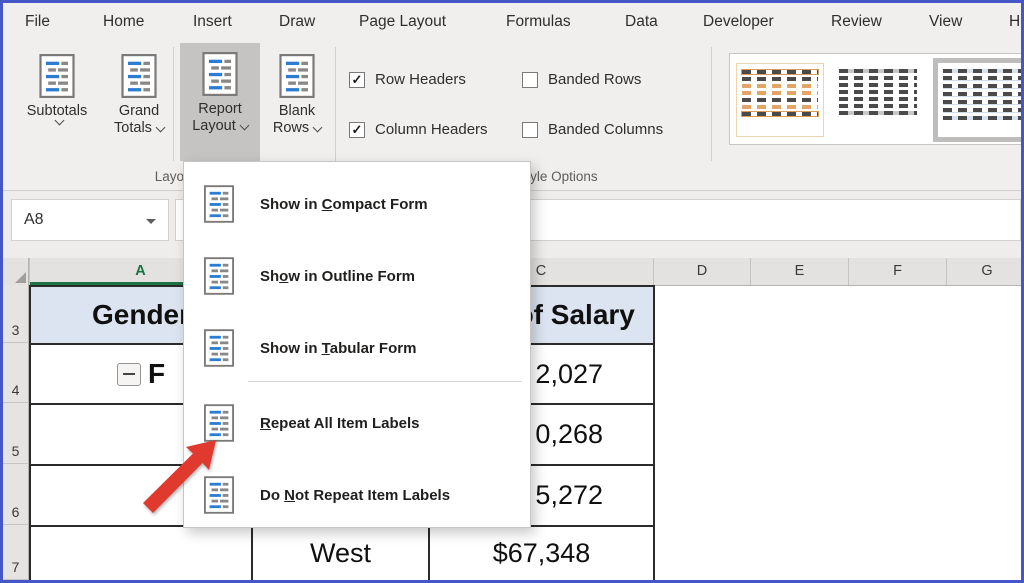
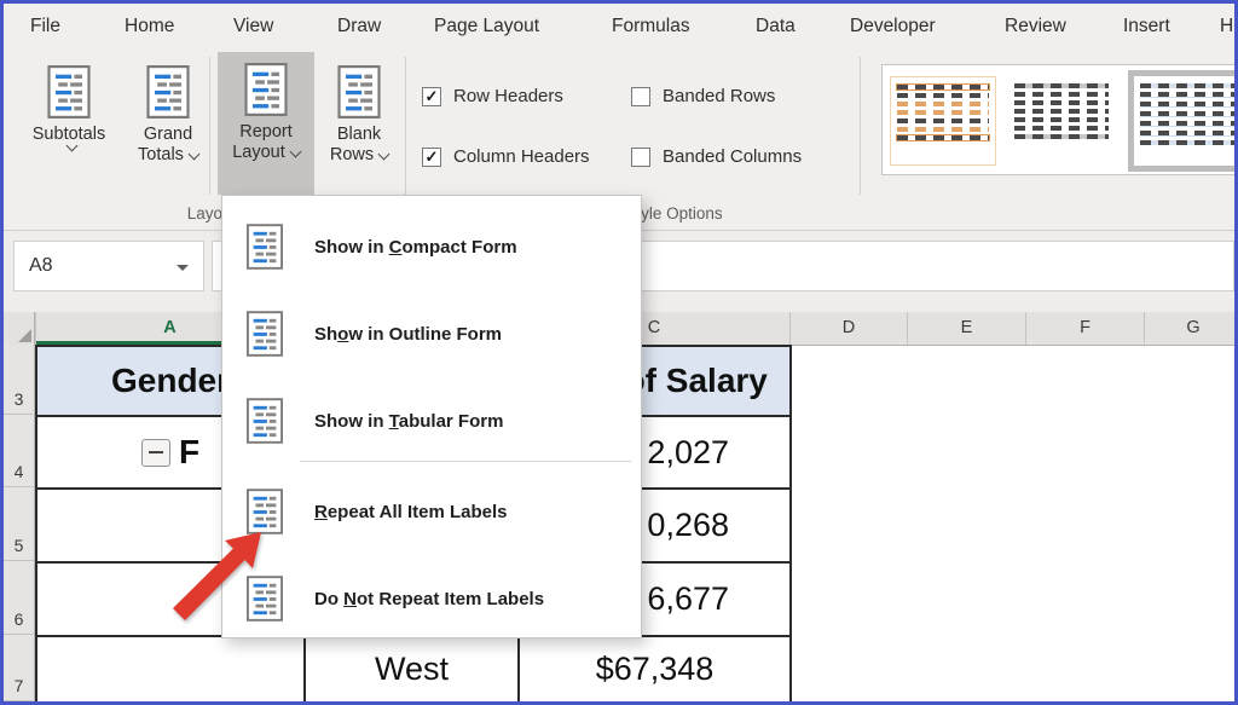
  File
  Home
- Insert
+ View
  Draw
  Page Layout
  Formulas
  Data
  Developer
  Review
- View
+ Insert
  Subtotals
  Grand
  Totals
  Report
  Layout
  Blank
  Rows
  ✓
  Row Headers
  ✓
  Column Headers
  Banded Rows
  Banded Columns
  A8
  A
  C
  D
  E
  F
  G
  3
  4
  5
  6
  7
  Gende
  F
  2,027
  0,268
- 5,272
+ 6,677
  West
  $67,348
  Show in Compact Form
  Show in Outline Form
  Show in Tabular Form
  Repeat All Item Labels
  Do Not Repeat Item Labels
